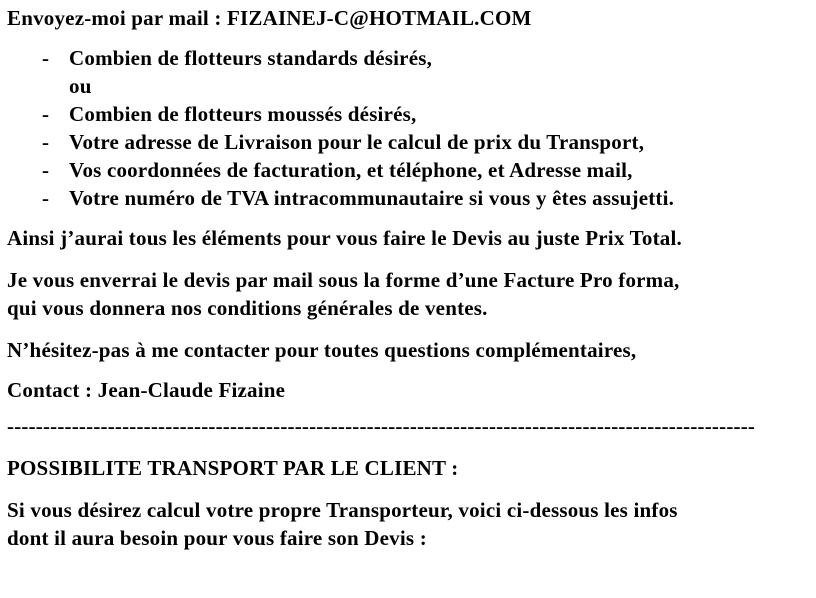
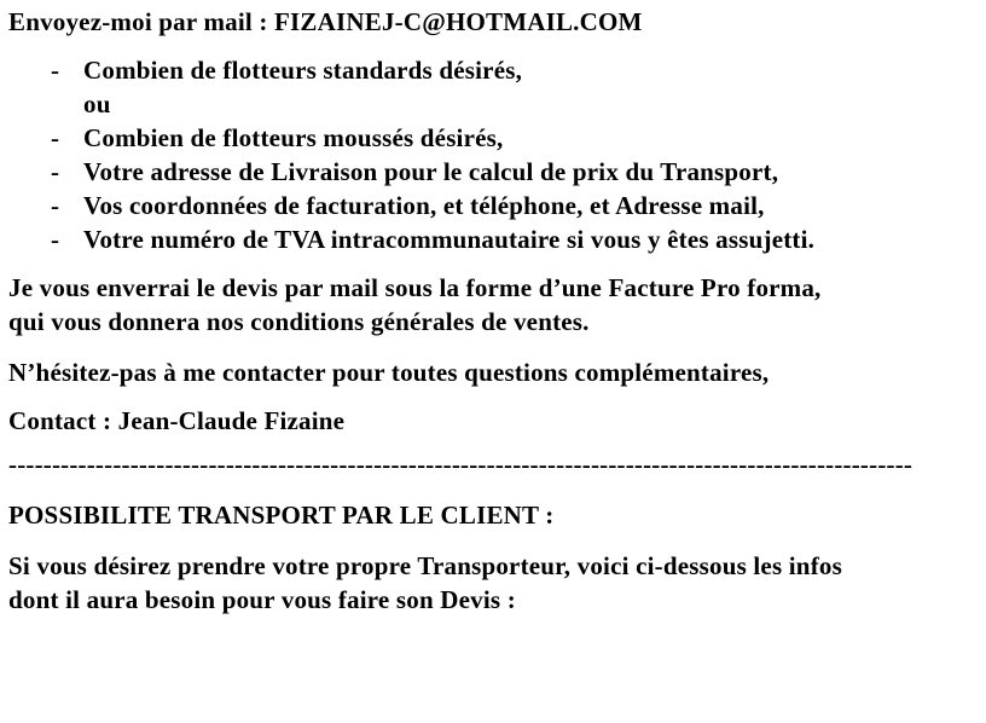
  Envoyez-moi par mail : FIZAINEJ-C@HOTMAIL.COM
  -
  Combien de flotteurs standards désirés,
  ou
  -
  Combien de flotteurs moussés désirés,
  -
  Votre adresse de Livraison pour le calcul de prix du Transport,
  -
  Vos coordonnées de facturation, et téléphone, et Adresse mail,
  -
  Votre numéro de TVA intracommunautaire si vous y êtes assujetti.
- Ainsi j’aurai tous les éléments pour vous faire le Devis au juste Prix Total.
  Je vous enverrai le devis par mail sous la forme d’une Facture Pro forma,
  qui vous donnera nos conditions générales de ventes.
  N’hésitez-pas à me contacter pour toutes questions complémentaires,
  Contact : Jean-Claude Fizaine
  --------------------------------------------------------------------------------------------------------
  POSSIBILITE TRANSPORT PAR LE CLIENT :
- Si vous désirez calcul votre propre Transporteur, voici ci-dessous les infos
+ Si vous désirez prendre votre propre Transporteur, voici ci-dessous les infos
  dont il aura besoin pour vous faire son Devis :
